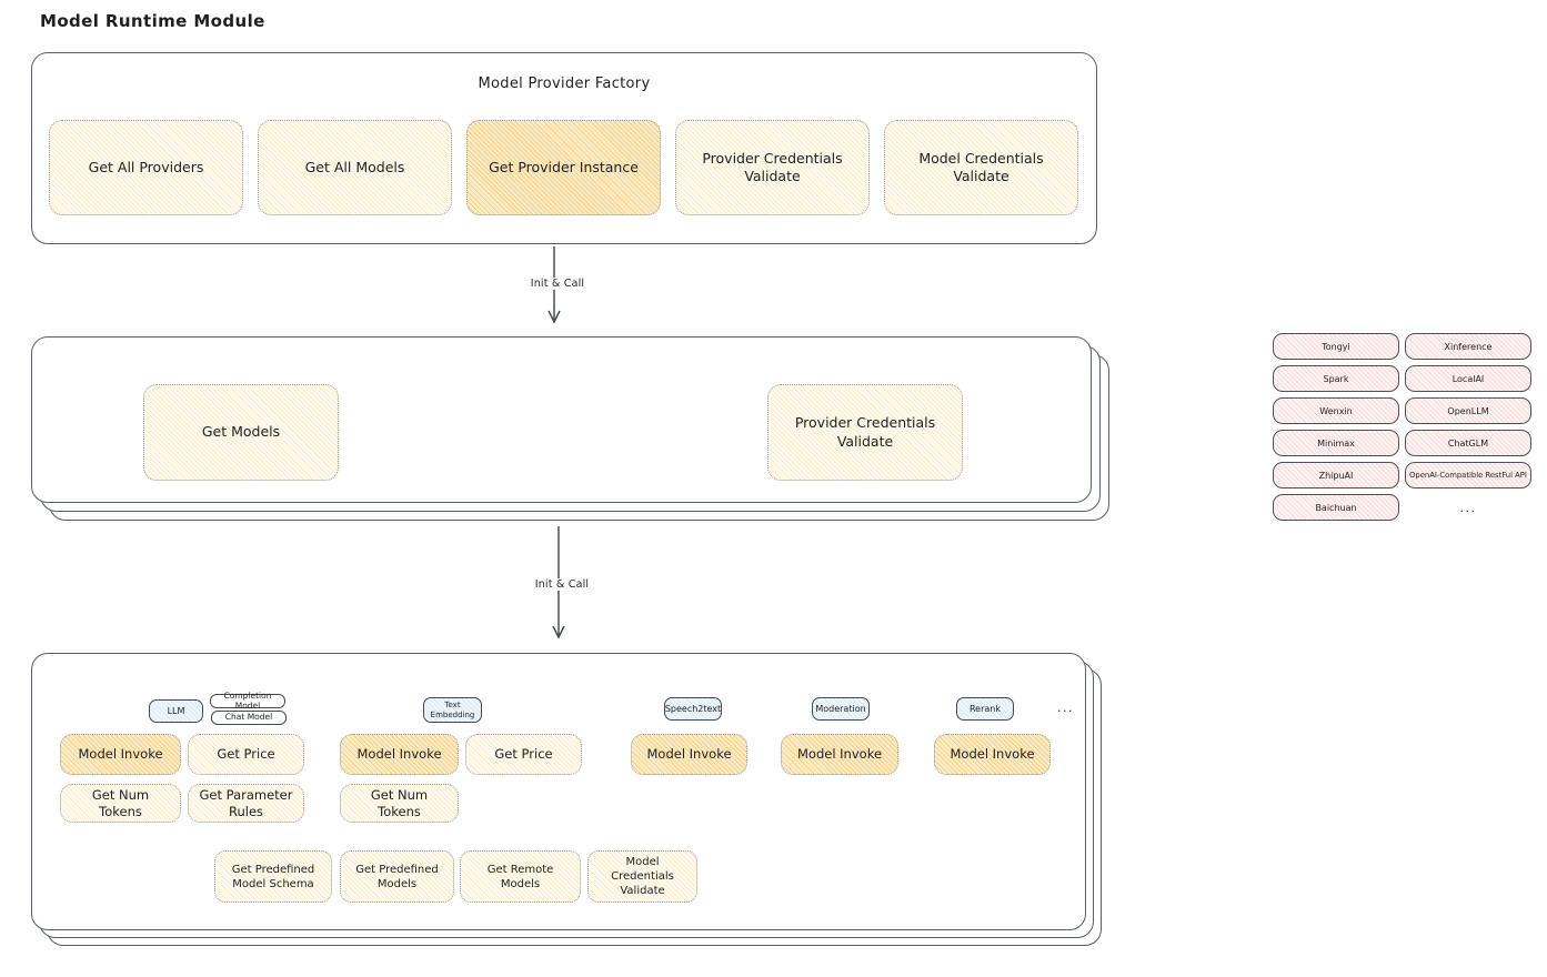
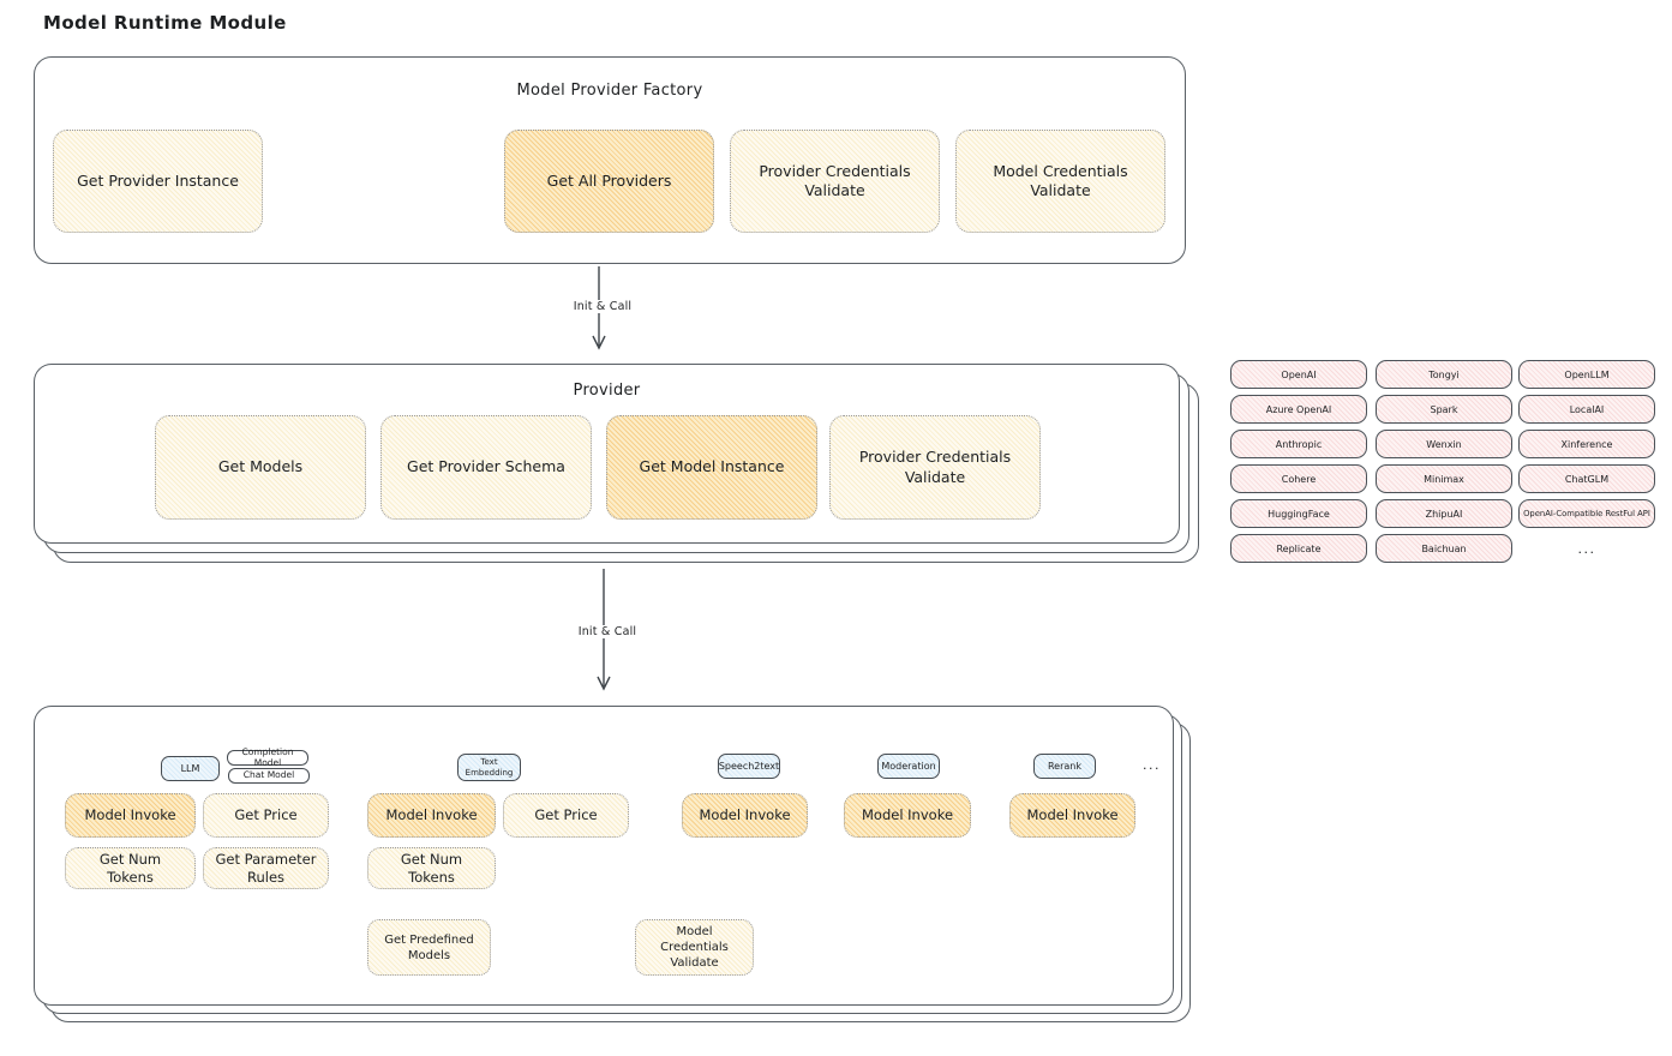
  Model Runtime Module
  Model Provider Factory
- Get All Providers
+ Get Provider Instance
- Get All Models
- Get Provider Instance
+ Get All Providers
  Provider Credentials Validate
  Model Credentials Validate
  Init & Call
+ Provider
  Get Models
+ Get Provider Schema
+ Get Model Instance
  Provider Credentials Validate
+ OpenAI
+ Azure OpenAI
+ Anthropic
+ Cohere
+ HuggingFace
+ Replicate
  Tongyi
  Spark
  Wenxin
  Minimax
  ZhipuAI
  Baichuan
- Xinference
+ OpenLLM
  LocalAI
- OpenLLM
+ Xinference
  ChatGLM
  OpenAI-Compatible RestFul API
  ...
  Init & Call
  LLM
  Completion Model
  Chat Model
  Text Embedding
  Speech2text
  Moderation
  Rerank
  ...
  Model Invoke
  Get Price
  Model Invoke
  Get Price
  Model Invoke
  Model Invoke
  Model Invoke
  Get Num Tokens
  Get Parameter Rules
  Get Num Tokens
- Get Predefined Model Schema
  Get Predefined Models
- Get Remote Models
  Model Credentials Validate
